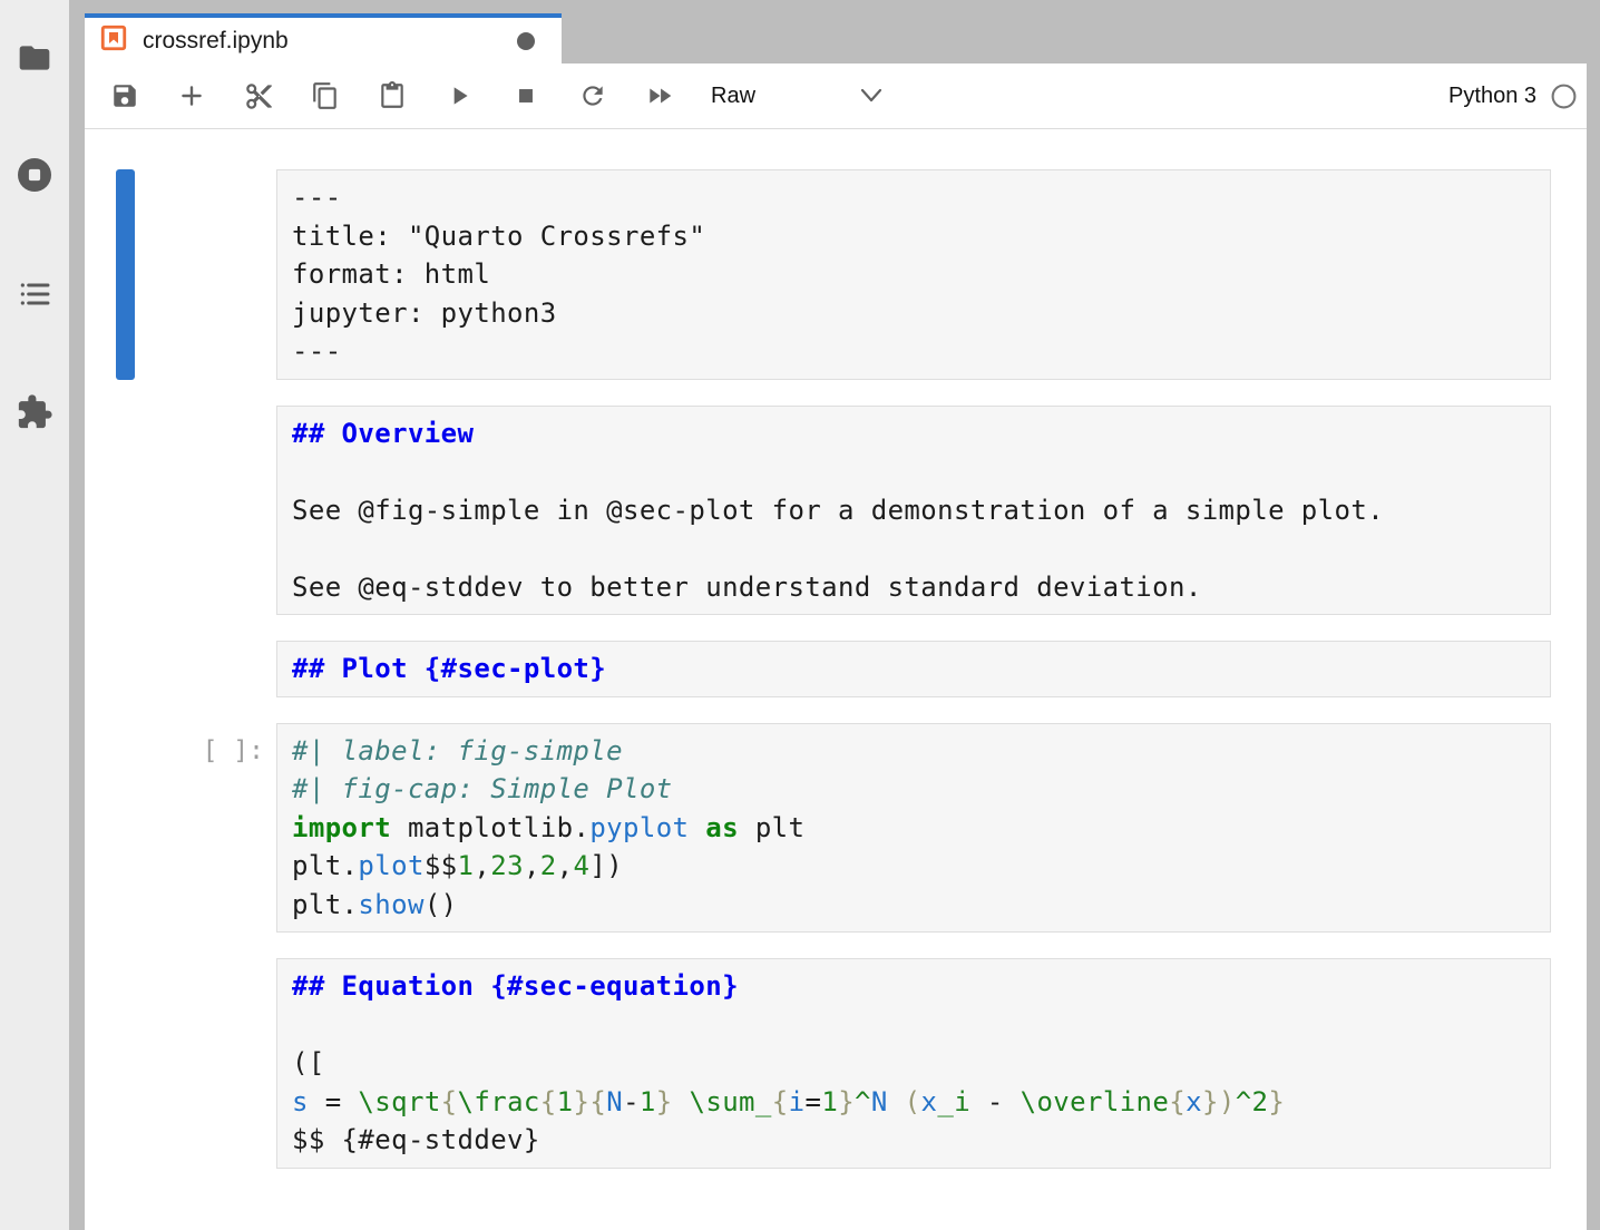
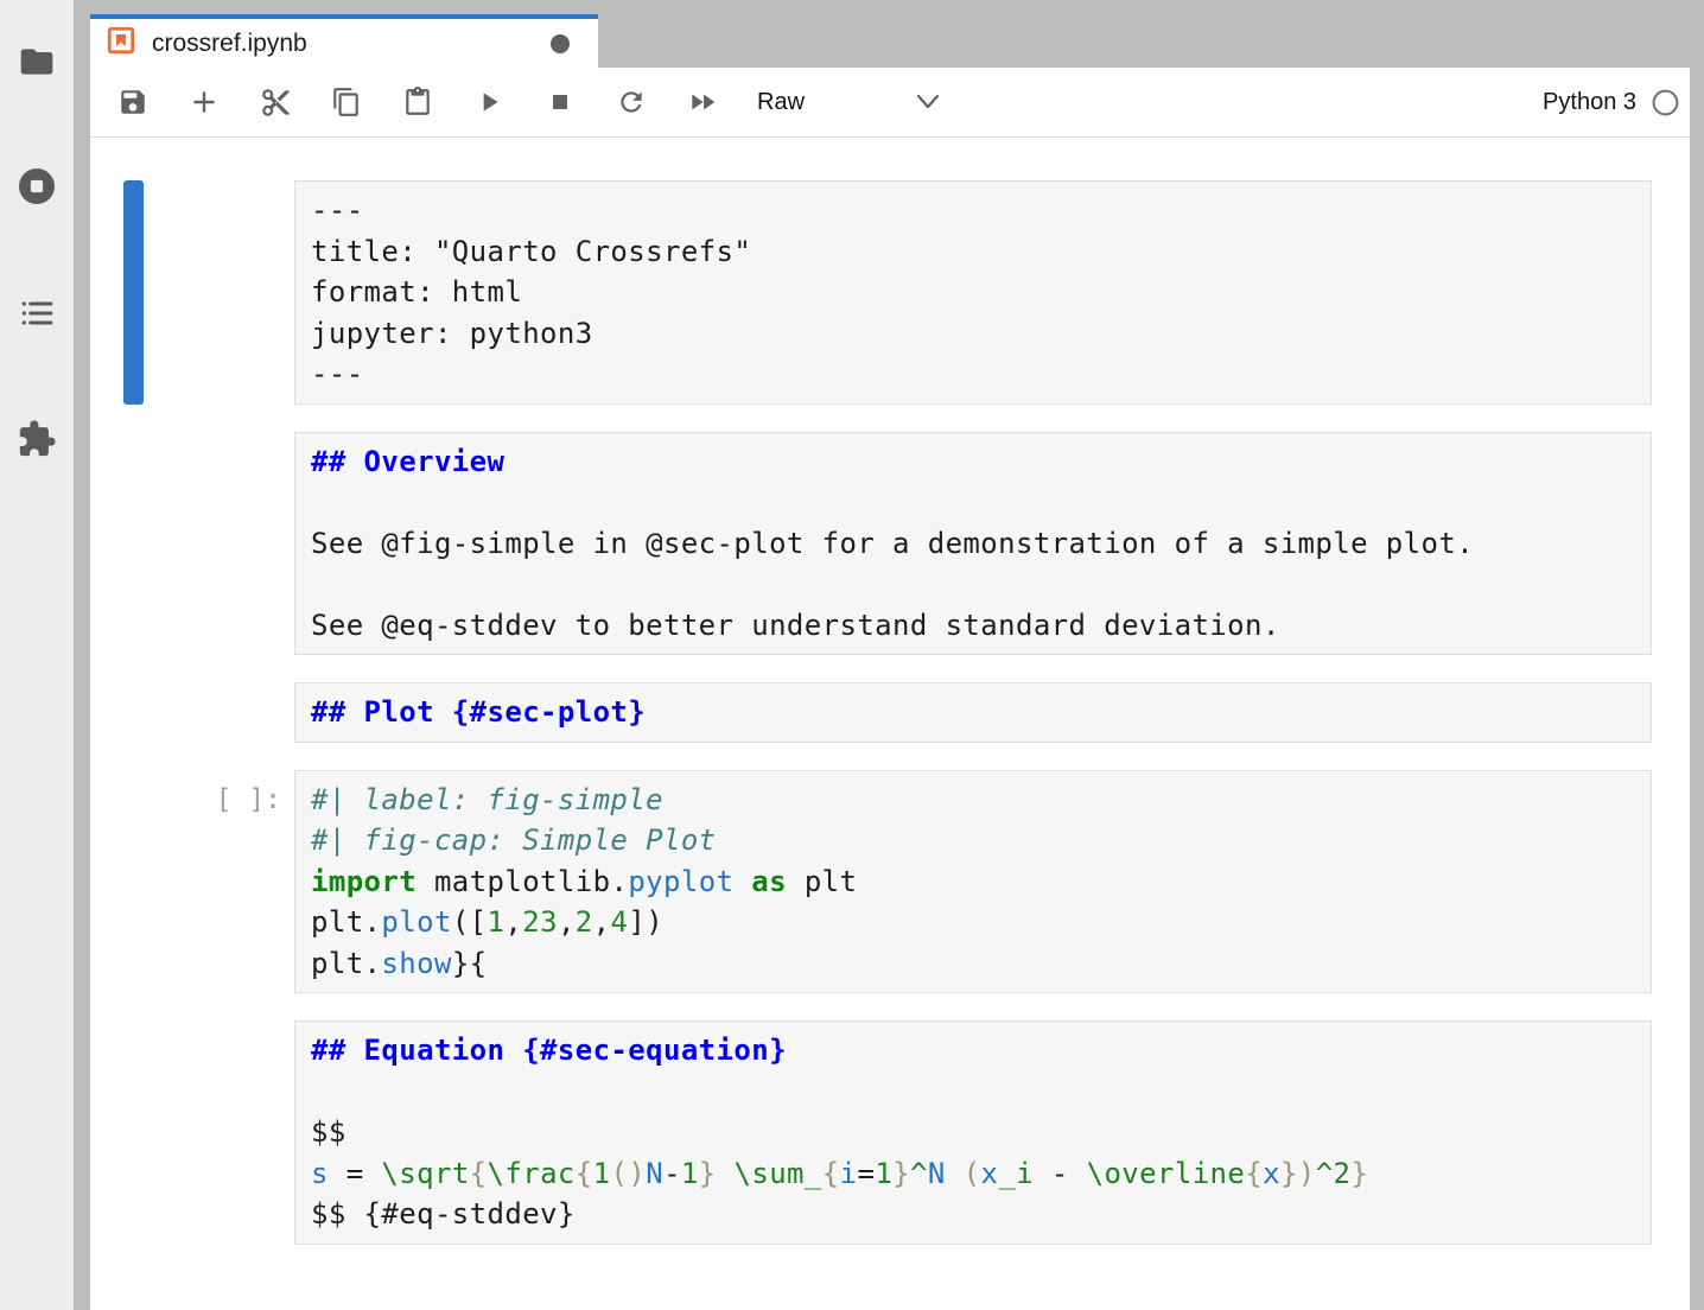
  crossref.ipynb
  Raw
  Python 3
  ---
  title: "Quarto Crossrefs"
  format: html
  jupyter: python3
  ---
  ## Overview
  See @fig-simple in @sec-plot for a demonstration of a simple plot.
  See @eq-stddev to better understand standard deviation.
  ## Plot {#sec-plot}
  [ ]:
  #| label: fig-simple
  #| fig-cap: Simple Plot
  import matplotlib.pyplot as plt
- plt.plot$$1,23,2,4])
+ plt.plot([1,23,2,4])
- plt.show()
+ plt.show}{
  ## Equation {#sec-equation}
- ([
+ $$
- s = \sqrt{\frac{1}{N-1} \sum_{i=1}^N (x_i - \overline{x})^2}
+ s = \sqrt{\frac{1()N-1} \sum_{i=1}^N (x_i - \overline{x})^2}
  $$ {#eq-stddev}
